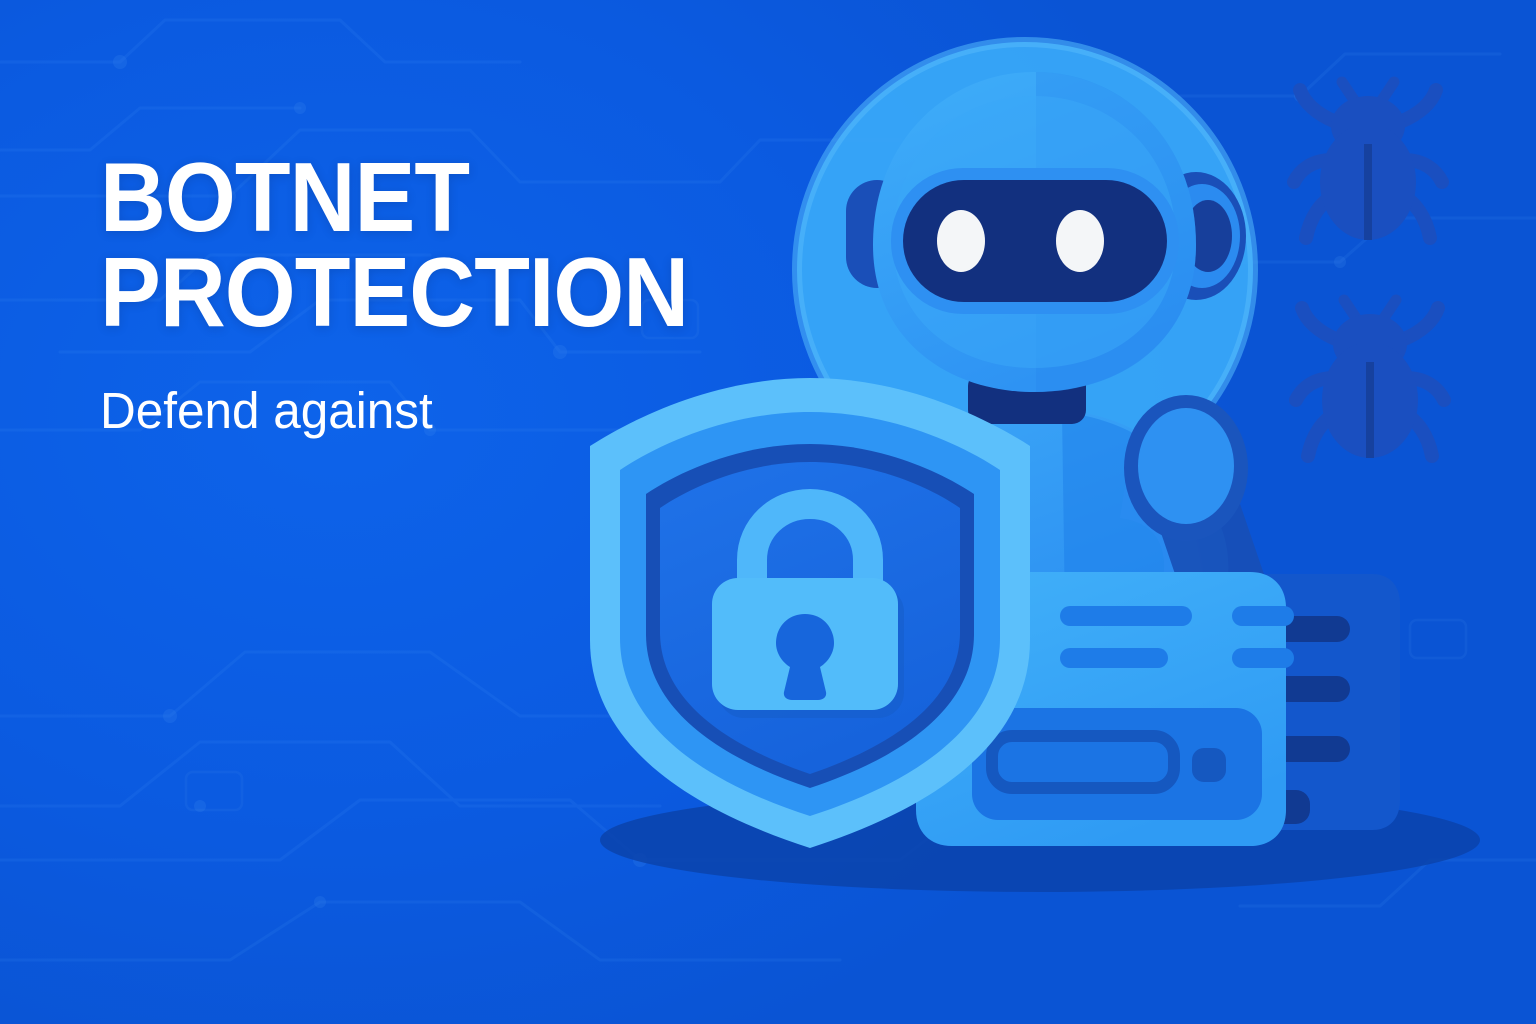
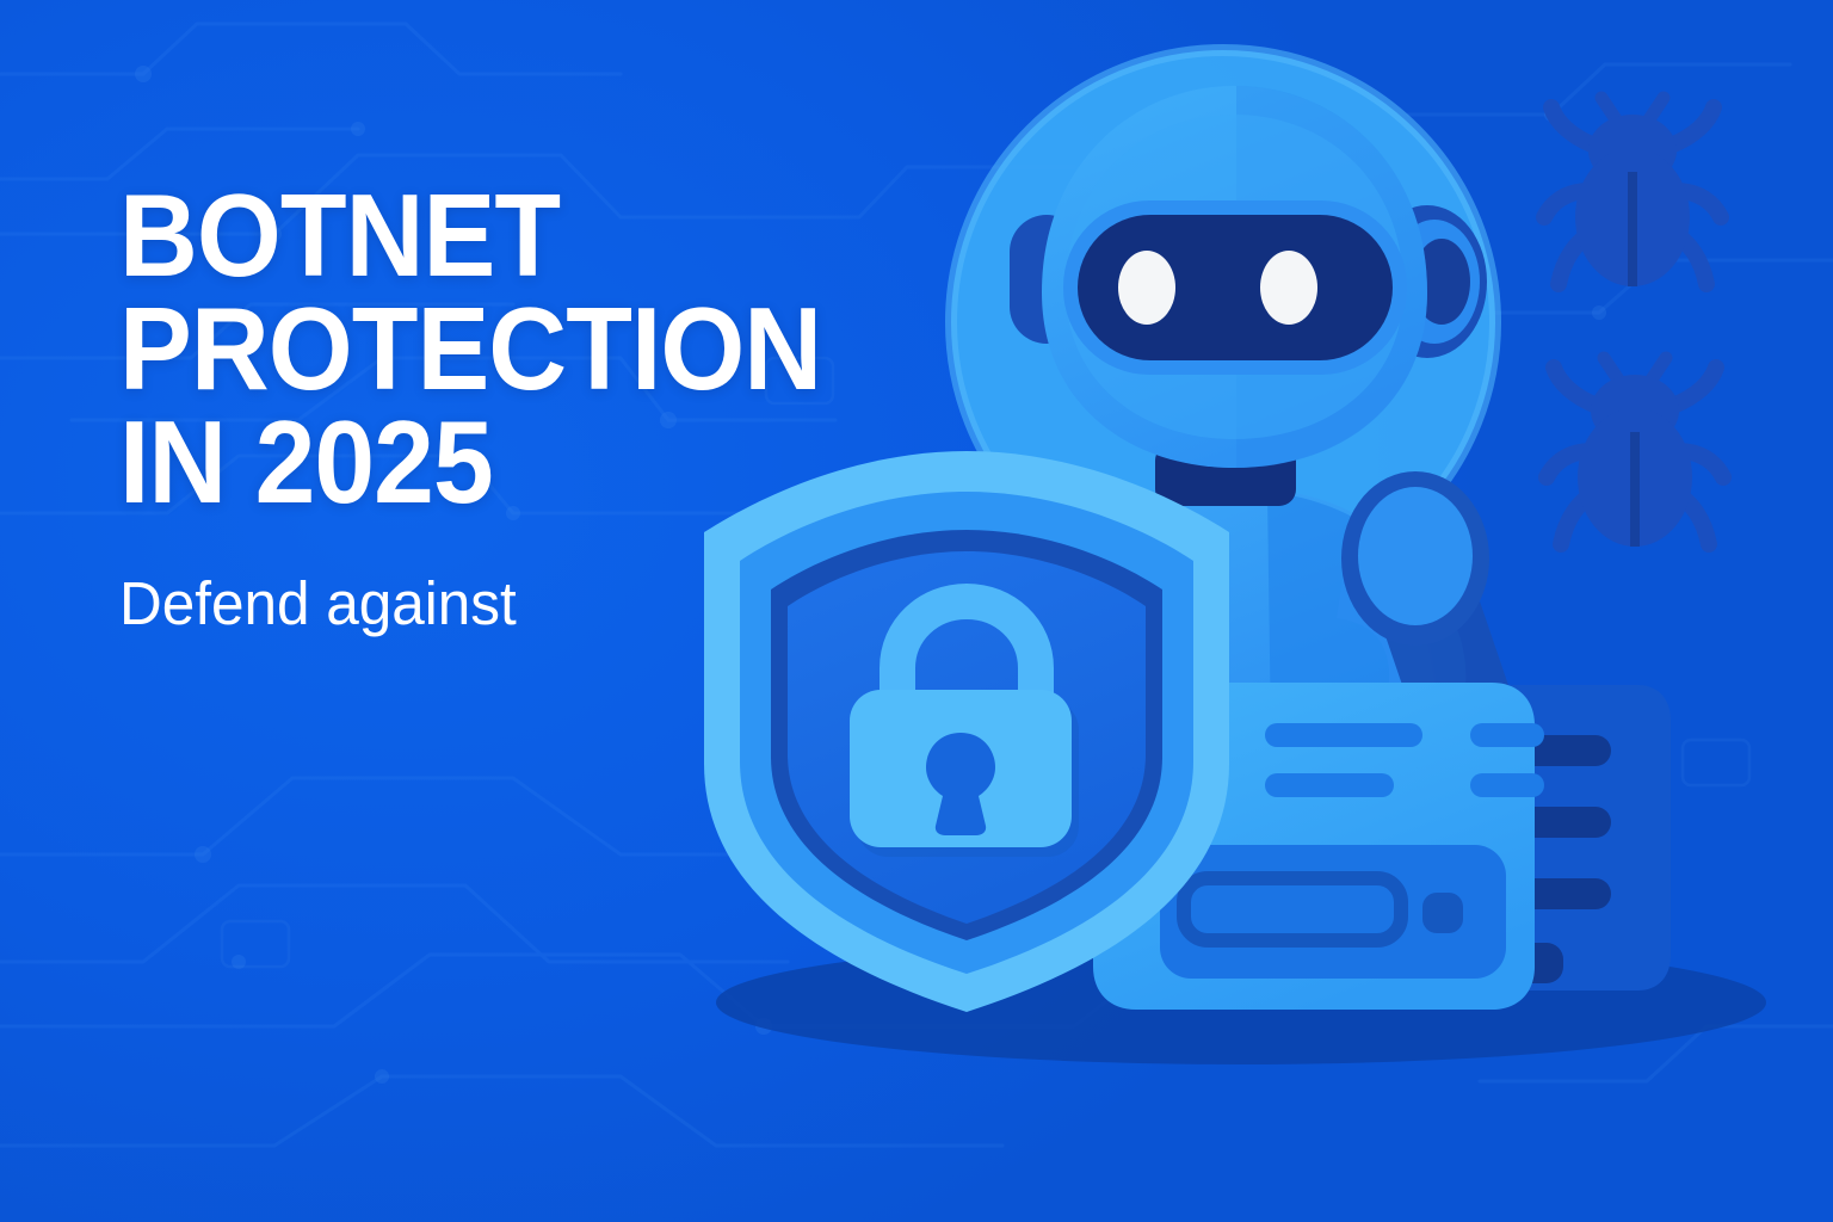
  BOTNET
  PROTECTION
+ IN 2025
  Defend against
